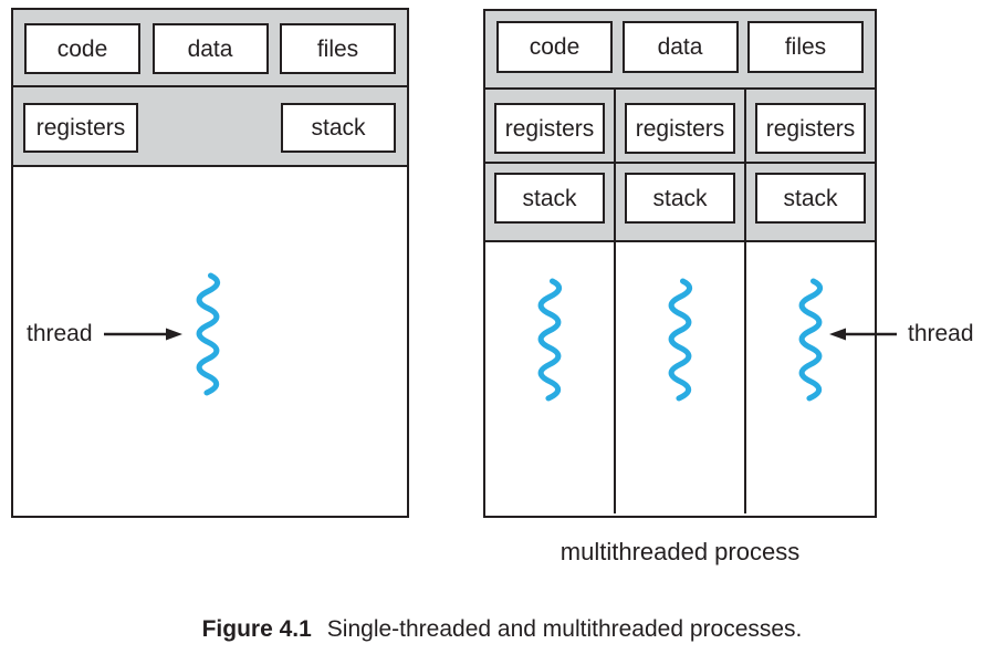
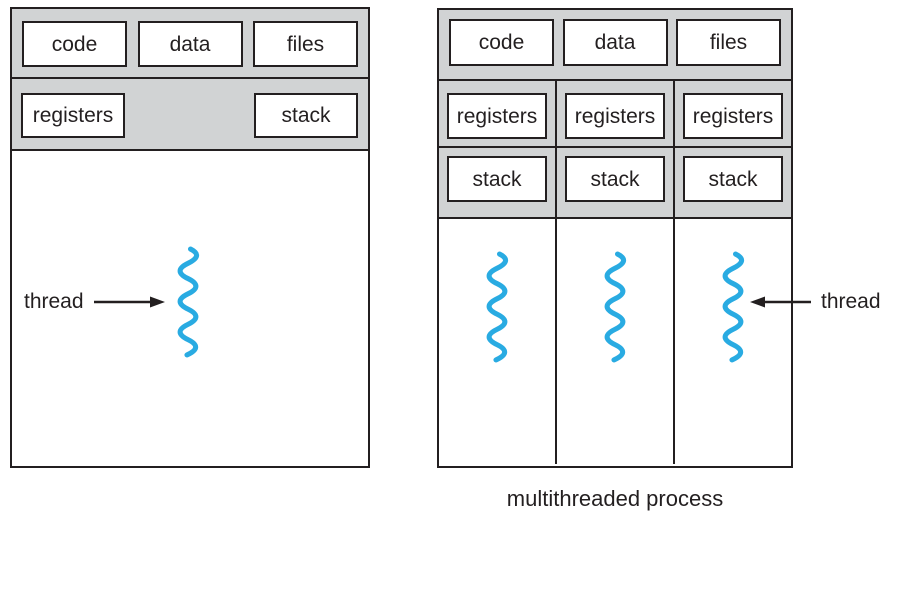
  code
  data
  files
  registers
  stack
  thread
  code
  data
  files
  registers
  stack
  registers
  stack
  registers
  stack
  thread
  multithreaded process
- Figure 4.1 Single-threaded and multithreaded processes.
